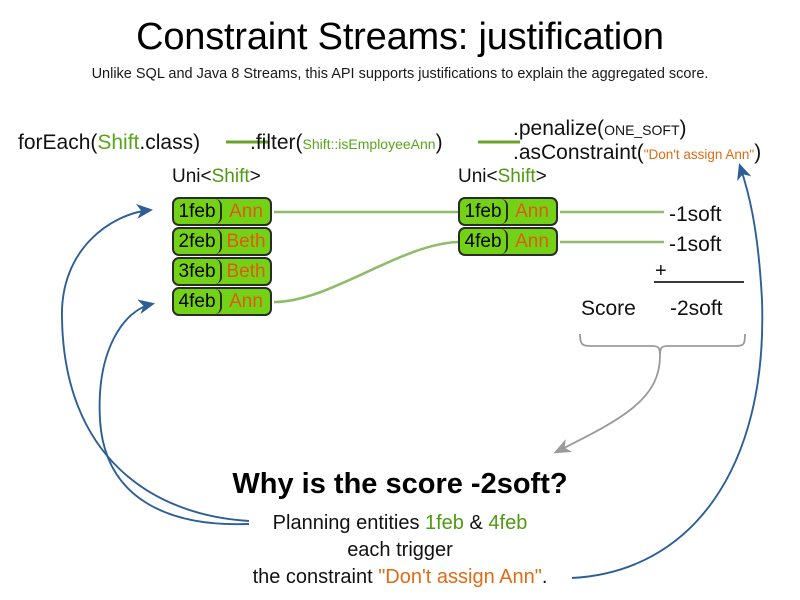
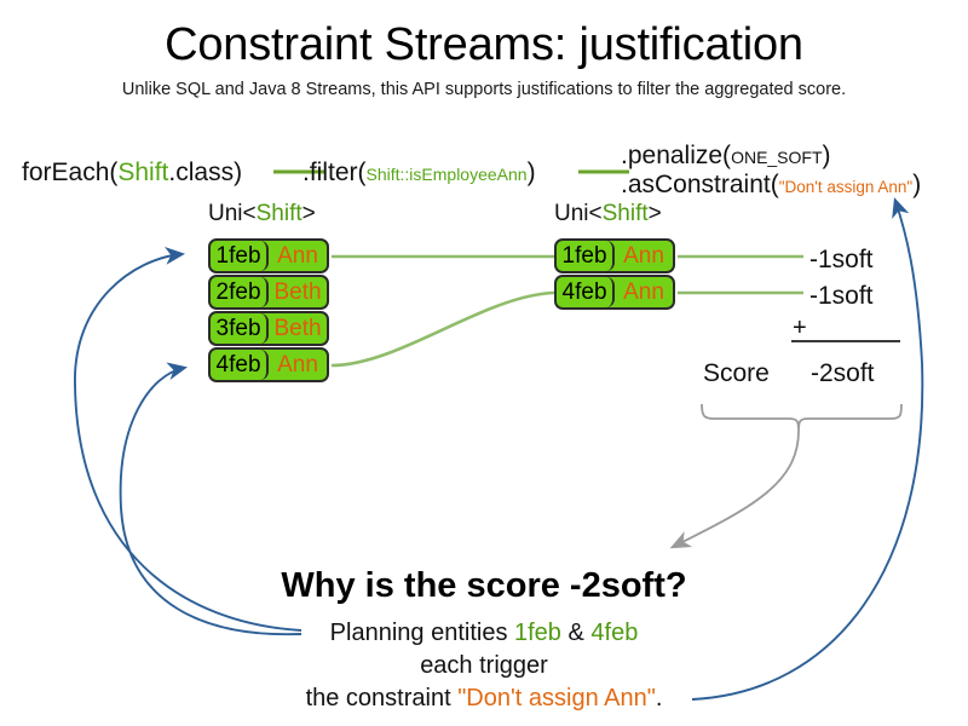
  Constraint Streams: justification
- Unlike SQL and Java 8 Streams, this API supports justifications to explain the aggregated score.
+ Unlike SQL and Java 8 Streams, this API supports justifications to filter the aggregated score.
  forEach(Shift.class)
  .filter(Shift::isEmployeeAnn)
  .penalize(ONE_SOFT)
  .asConstraint("Don't assign Ann")
  Uni<Shift>
  1feb
  Ann
  2feb
  Beth
  3feb
  Beth
  4feb
  Ann
  Uni<Shift>
  1feb
  Ann
  4feb
  Ann
  -1soft
  -1soft
  +
  Score
  -2soft
  Why is the score -2soft?
  Planning entities 1feb & 4feb
  each trigger
  the constraint "Don't assign Ann".
